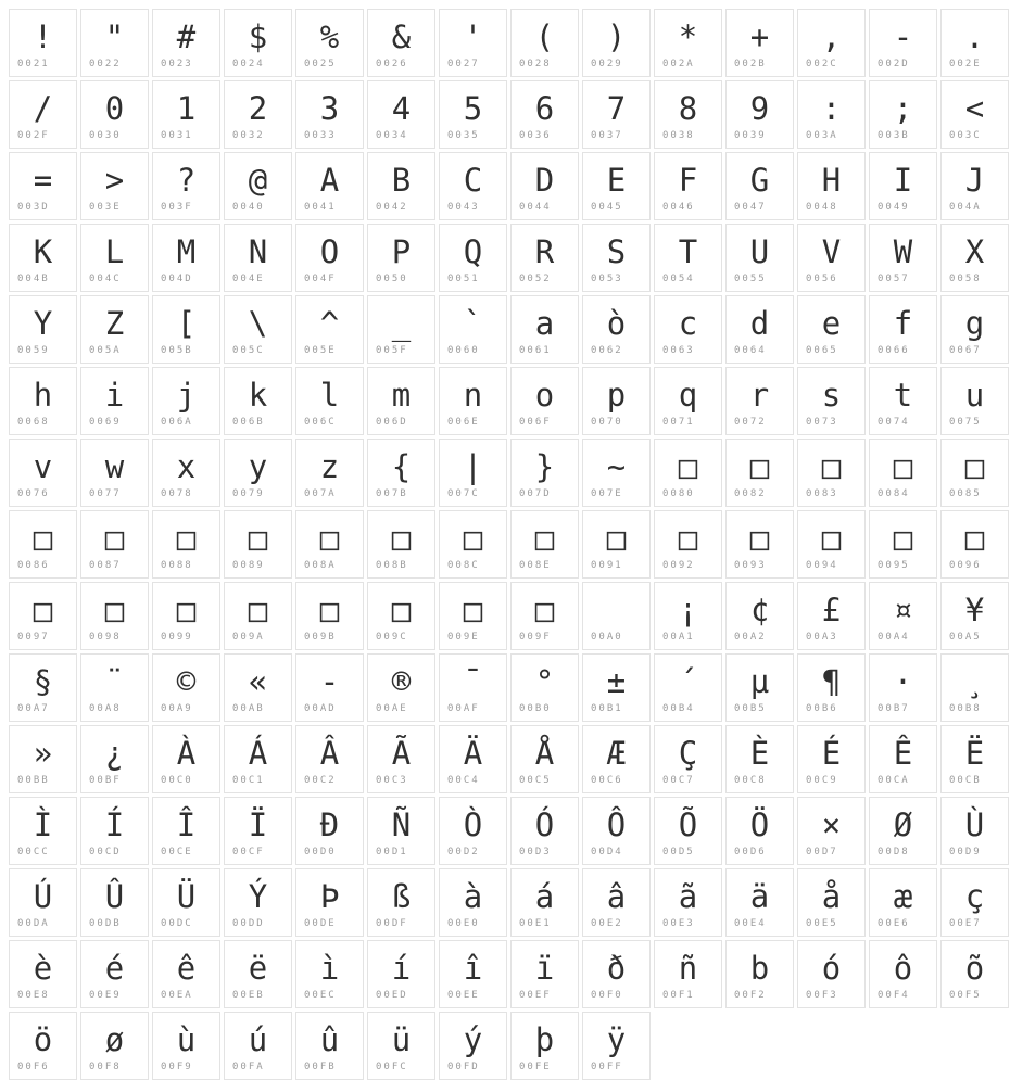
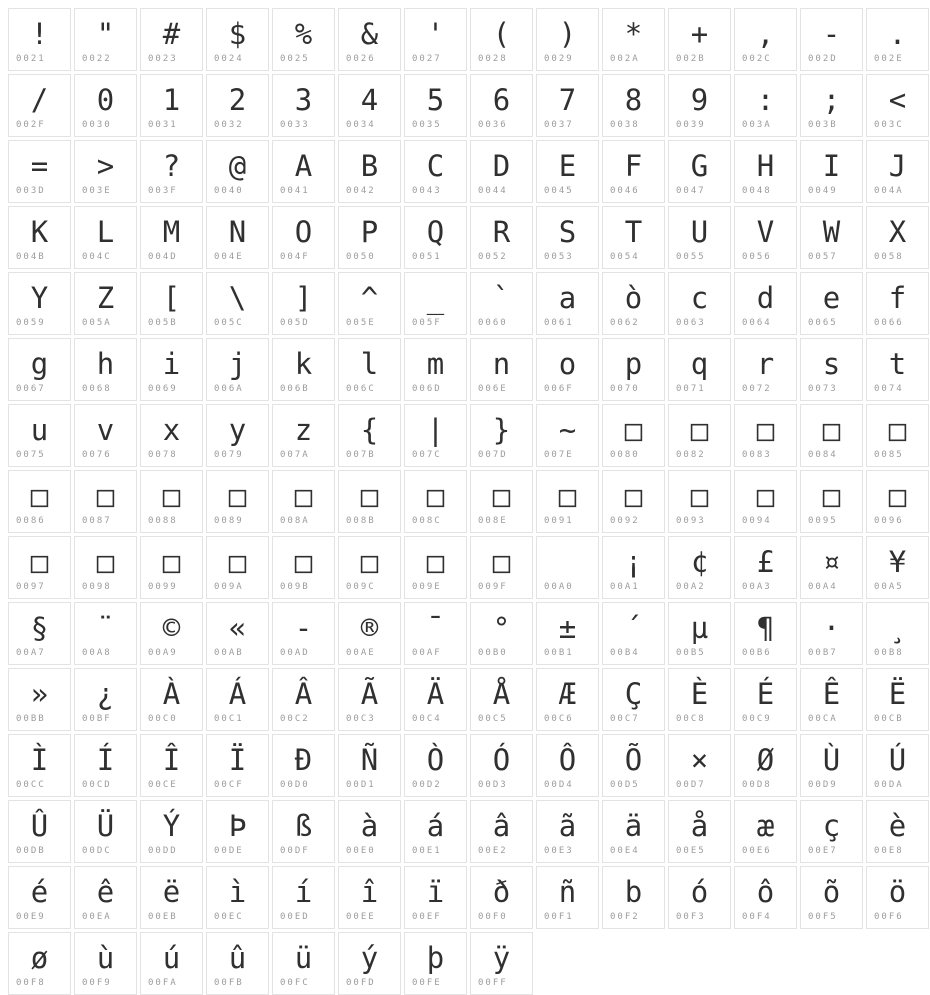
  !
  0021
  "
  0022
  #
  0023
  $
  0024
  %
  0025
  &
  0026
  '
  0027
  (
  0028
  )
  0029
  *
  002A
  +
  002B
  ,
  002C
  -
  002D
  .
  002E
  /
  002F
  0
  0030
  1
  0031
  2
  0032
  3
  0033
  4
  0034
  5
  0035
  6
  0036
  7
  0037
  8
  0038
  9
  0039
  :
  003A
  ;
  003B
  <
  003C
  =
  003D
  >
  003E
  ?
  003F
  @
  0040
  A
  0041
  B
  0042
  C
  0043
  D
  0044
  E
  0045
  F
  0046
  G
  0047
  H
  0048
  I
  0049
  J
  004A
  K
  004B
  L
  004C
  M
  004D
  N
  004E
  O
  004F
  P
  0050
  Q
  0051
  R
  0052
  S
  0053
  T
  0054
  U
  0055
  V
  0056
  W
  0057
  X
  0058
  Y
  0059
  Z
  005A
  [
  005B
  \
  005C
+ ]
+ 005D
  ^
  005E
  _
  005F
  `
  0060
  a
  0061
  ò
  0062
  c
  0063
  d
  0064
  e
  0065
  f
  0066
  g
  0067
  h
  0068
  i
  0069
  j
  006A
  k
  006B
  l
  006C
  m
  006D
  n
  006E
  o
  006F
  p
  0070
  q
  0071
  r
  0072
  s
  0073
  t
  0074
  u
  0075
  v
  0076
- w
- 0077
  x
  0078
  y
  0079
  z
  007A
  {
  007B
  |
  007C
  }
  007D
  ~
  007E
  □
  0080
  □
  0082
  □
  0083
  □
  0084
  □
  0085
  □
  0086
  □
  0087
  □
  0088
  □
  0089
  □
  008A
  □
  008B
  □
  008C
  □
  008E
  □
  0091
  □
  0092
  □
  0093
  □
  0094
  □
  0095
  □
  0096
  □
  0097
  □
  0098
  □
  0099
  □
  009A
  □
  009B
  □
  009C
  □
  009E
  □
  009F
  00A0
  ¡
  00A1
  ¢
  00A2
  £
  00A3
  ¤
  00A4
  ¥
  00A5
  §
  00A7
  ¨
  00A8
  ©
  00A9
  «
  00AB
  -
  00AD
  ®
  00AE
  ¯
  00AF
  °
  00B0
  ±
  00B1
  ´
  00B4
  µ
  00B5
  ¶
  00B6
  ·
  00B7
  ¸
  00B8
  »
  00BB
  ¿
  00BF
  À
  00C0
  Á
  00C1
  Â
  00C2
  Ã
  00C3
  Ä
  00C4
  Å
  00C5
  Æ
  00C6
  Ç
  00C7
  È
  00C8
  É
  00C9
  Ê
  00CA
  Ë
  00CB
  Ì
  00CC
  Í
  00CD
  Î
  00CE
  Ï
  00CF
  Ð
  00D0
  Ñ
  00D1
  Ò
  00D2
  Ó
  00D3
  Ô
  00D4
  Õ
  00D5
- Ö
- 00D6
  ×
  00D7
  Ø
  00D8
  Ù
  00D9
  Ú
  00DA
  Û
  00DB
  Ü
  00DC
  Ý
  00DD
  Þ
  00DE
  ß
  00DF
  à
  00E0
  á
  00E1
  â
  00E2
  ã
  00E3
  ä
  00E4
  å
  00E5
  æ
  00E6
  ç
  00E7
  è
  00E8
  é
  00E9
  ê
  00EA
  ë
  00EB
  ì
  00EC
  í
  00ED
  î
  00EE
  ï
  00EF
  ð
  00F0
  ñ
  00F1
  b
  00F2
  ó
  00F3
  ô
  00F4
  õ
  00F5
  ö
  00F6
  ø
  00F8
  ù
  00F9
  ú
  00FA
  û
  00FB
  ü
  00FC
  ý
  00FD
  þ
  00FE
  ÿ
  00FF
